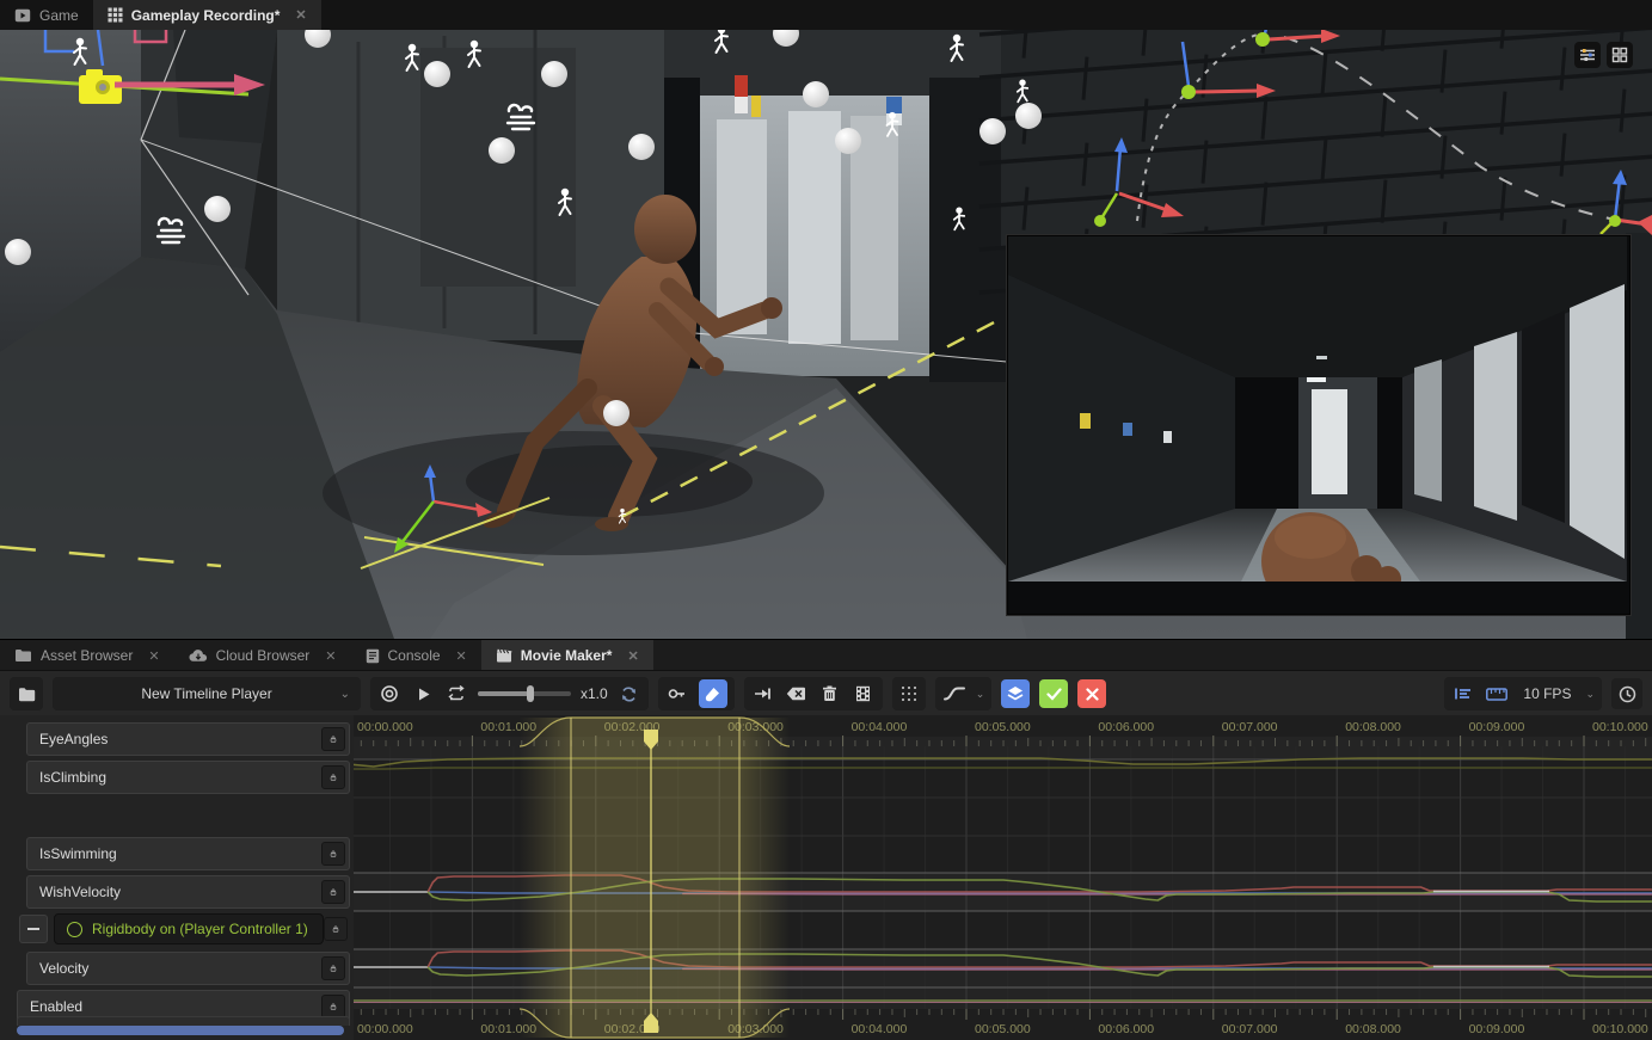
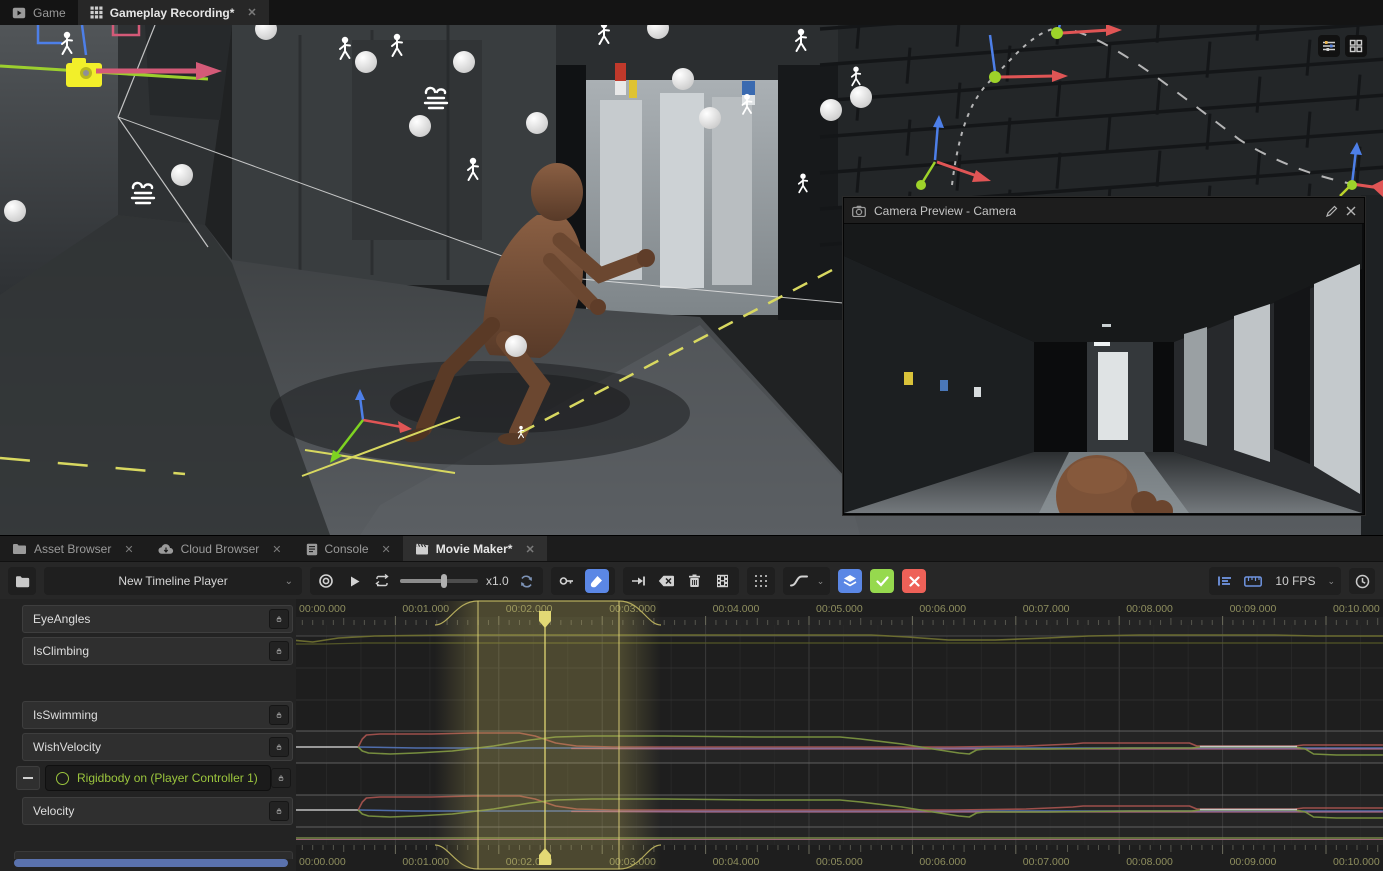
  Game
  Gameplay Recording*
  ✕
+ Camera Preview - Camera
  Asset Browser
  ✕
  Cloud Browser
  ✕
  Console
  ✕
  Movie Maker*
  ✕
  New Timeline Player
  ⌄
  x1.0
  ⌄
  10 FPS
  ⌄
  EyeAngles
  IsClimbing
  IsSwimming
  WishVelocity
  Rigidbody on (Player Controller 1)
  Velocity
- Enabled
  00:00.000
  00:00.000
  00:01.0
  00:01.0
  00:04.000
  00:04.000
  00:05.000
  00:05.000
  00:06.000
  00:06.000
  00:07.000
  00:07.000
  00:08.000
  00:08.000
  00:09.000
  00:09.000
  00:10.000
  00:10.000
